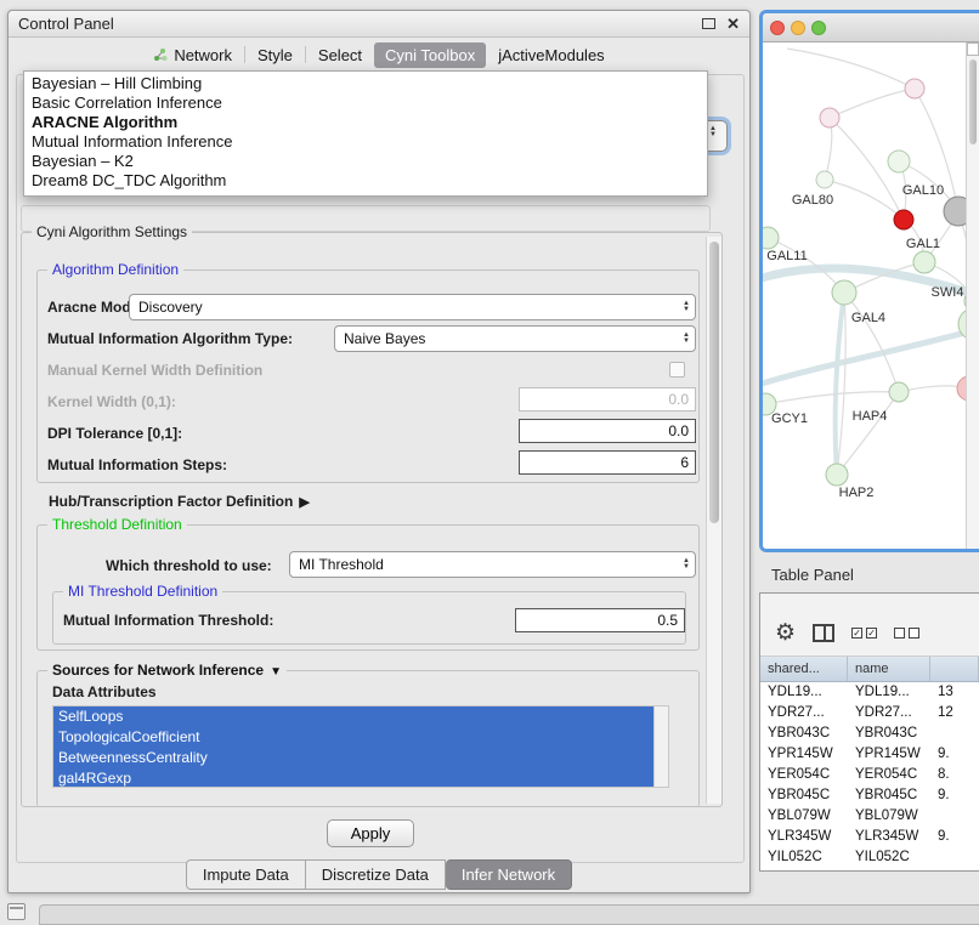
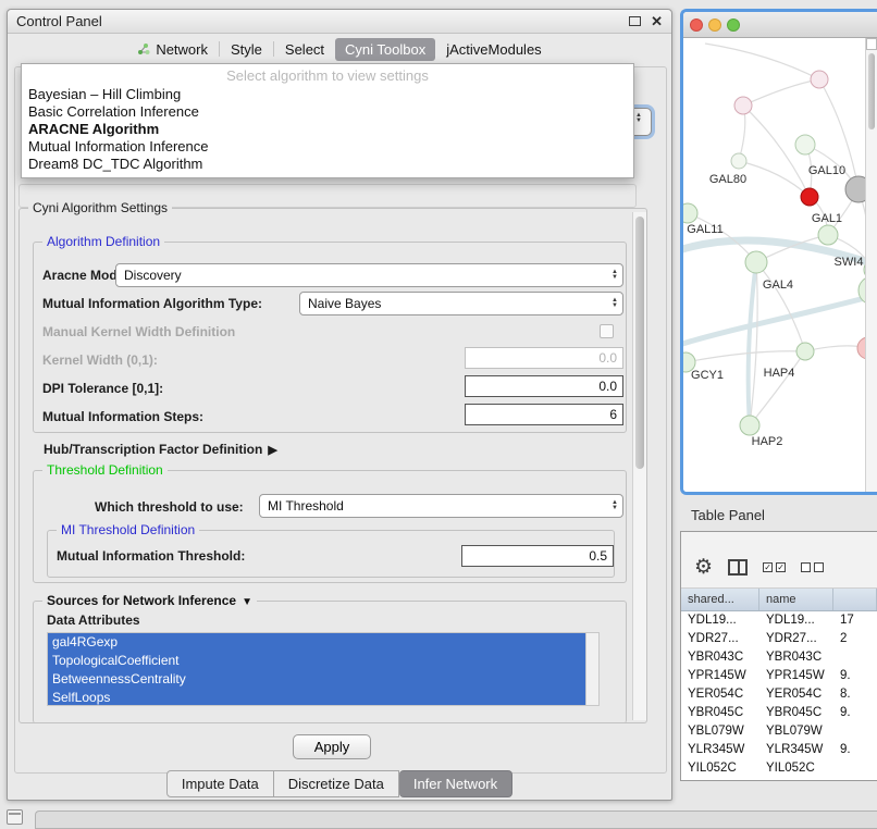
  Control Panel
  ✕
  Network
  Style
  Select
  Cyni Toolbox
  jActiveModules
+ Select algorithm to view settings
  Bayesian – Hill Climbing
  Basic Correlation Inference
  ARACNE Algorithm
  Mutual Information Inference
- Bayesian – K2
  Dream8 DC_TDC Algorithm
  Cyni Algorithm Settings
  Algorithm Definition
  Aracne Mod
  Discovery
  Mutual Information Algorithm Type:
  Naive Bayes
  Manual Kernel Width Definition
  Kernel Width (0,1):
  0.0
  DPI Tolerance [0,1]:
  0.0
  Mutual Information Steps:
  6
  Hub/Transcription Factor Definition ▶
  Threshold Definition
  Which threshold to use:
  MI Threshold
  MI Threshold Definition
  Mutual Information Threshold:
  0.5
  Sources for Network Inference ▼
  Data Attributes
- SelfLoops
+ gal4RGexp
  TopologicalCoefficient
  BetweennessCentrality
- gal4RGexp
+ SelfLoops
  Apply
  Impute Data
  Discretize Data
  Infer Network
  GAL80
  GAL10
  GAL11
  GAL1
  SWI4
  GAL4
  GCY1
  HAP4
  HAP2
  Table Panel
  ⚙
  ✓
  ✓
  shared...
  name
  YDL19...
  YDL19...
- 13
+ 17
  YDR27...
  YDR27...
- 12
+ 2
  YBR043C
  YBR043C
  YPR145W
  YPR145W
  9.
  YER054C
  YER054C
  8.
  YBR045C
  YBR045C
  9.
  YBL079W
  YBL079W
  YLR345W
  YLR345W
  9.
  YIL052C
  YIL052C
